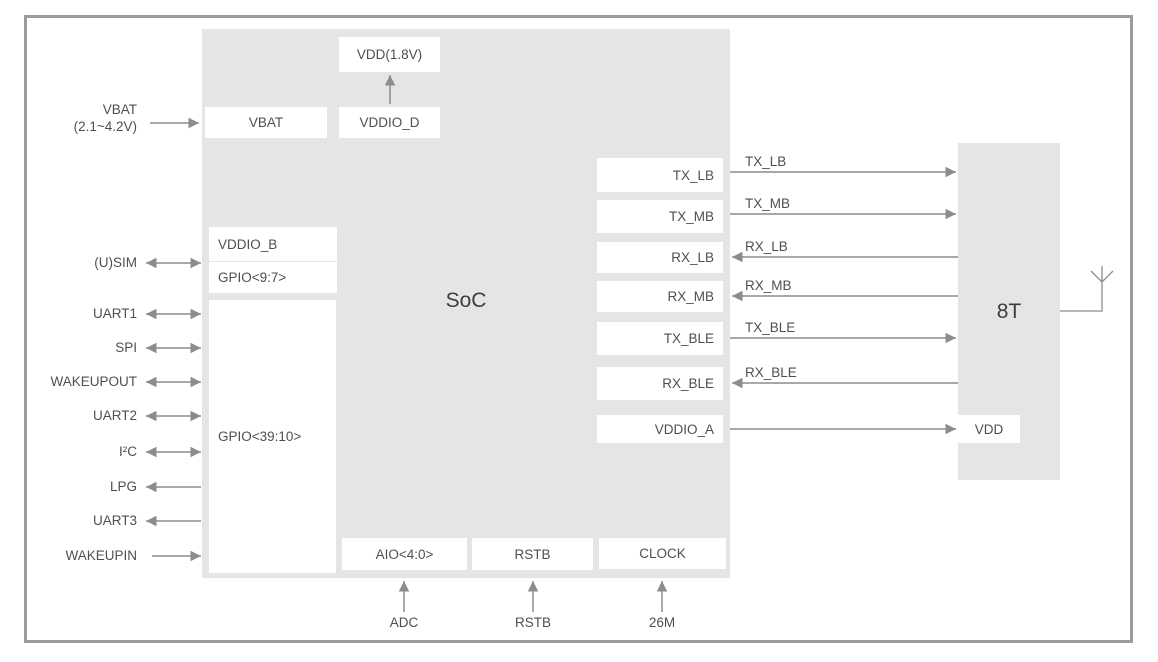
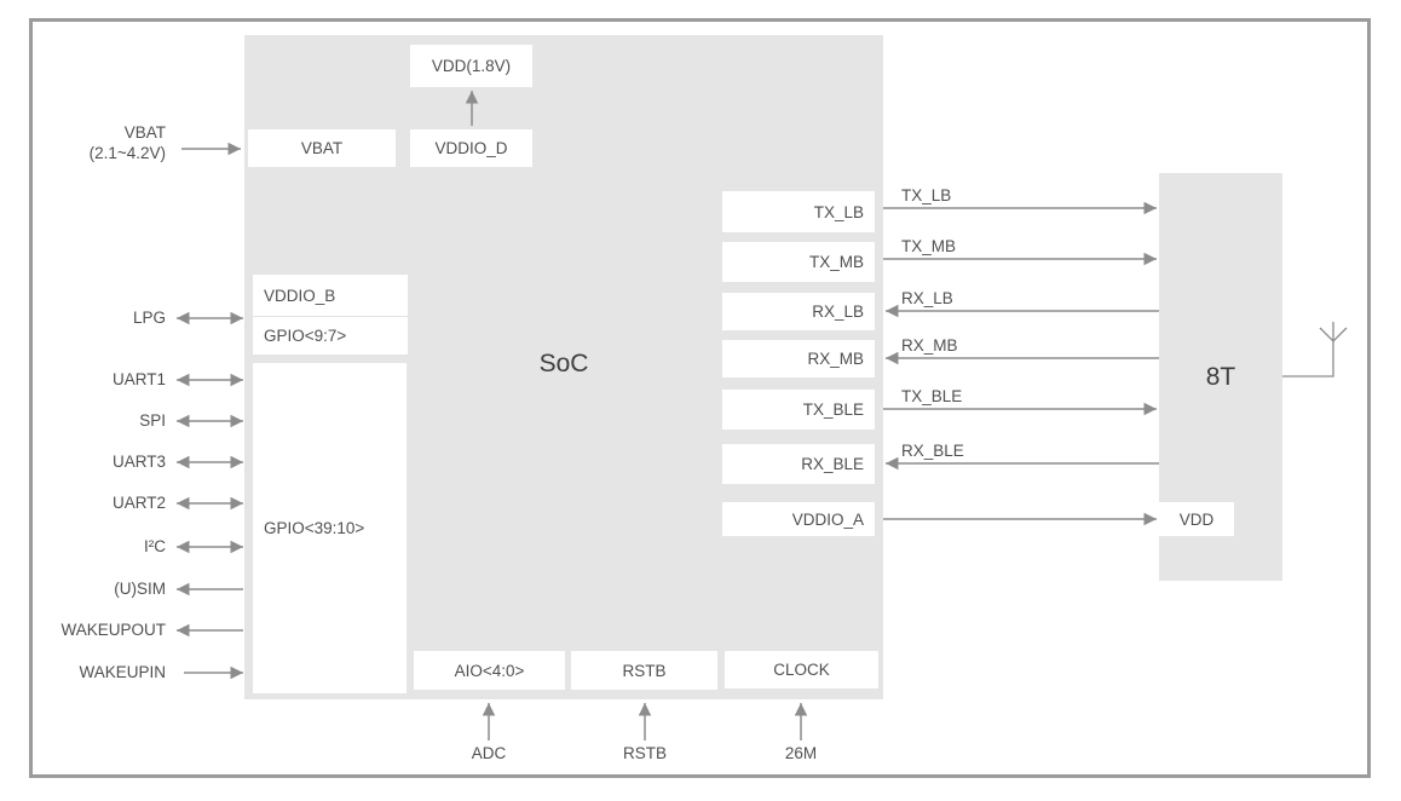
  VDD(1.8V)
  VBAT
  VDDIO_D
  VDDIO_B
  GPIO<9:7>
  GPIO<39:10>
  AIO<4:0>
  RSTB
  CLOCK
  TX_LB
  TX_MB
  RX_LB
  RX_MB
  TX_BLE
  RX_BLE
  VDDIO_A
  VDD
  SoC
  8T
  VBAT
  (2.1~4.2V)
- (U)SIM
+ LPG
  UART1
  SPI
- WAKEUPOUT
+ UART3
  UART2
  I²C
- LPG
+ (U)SIM
- UART3
+ WAKEUPOUT
  WAKEUPIN
  TX_LB
  TX_MB
  RX_LB
  RX_MB
  TX_BLE
  RX_BLE
  ADC
  RSTB
  26M
